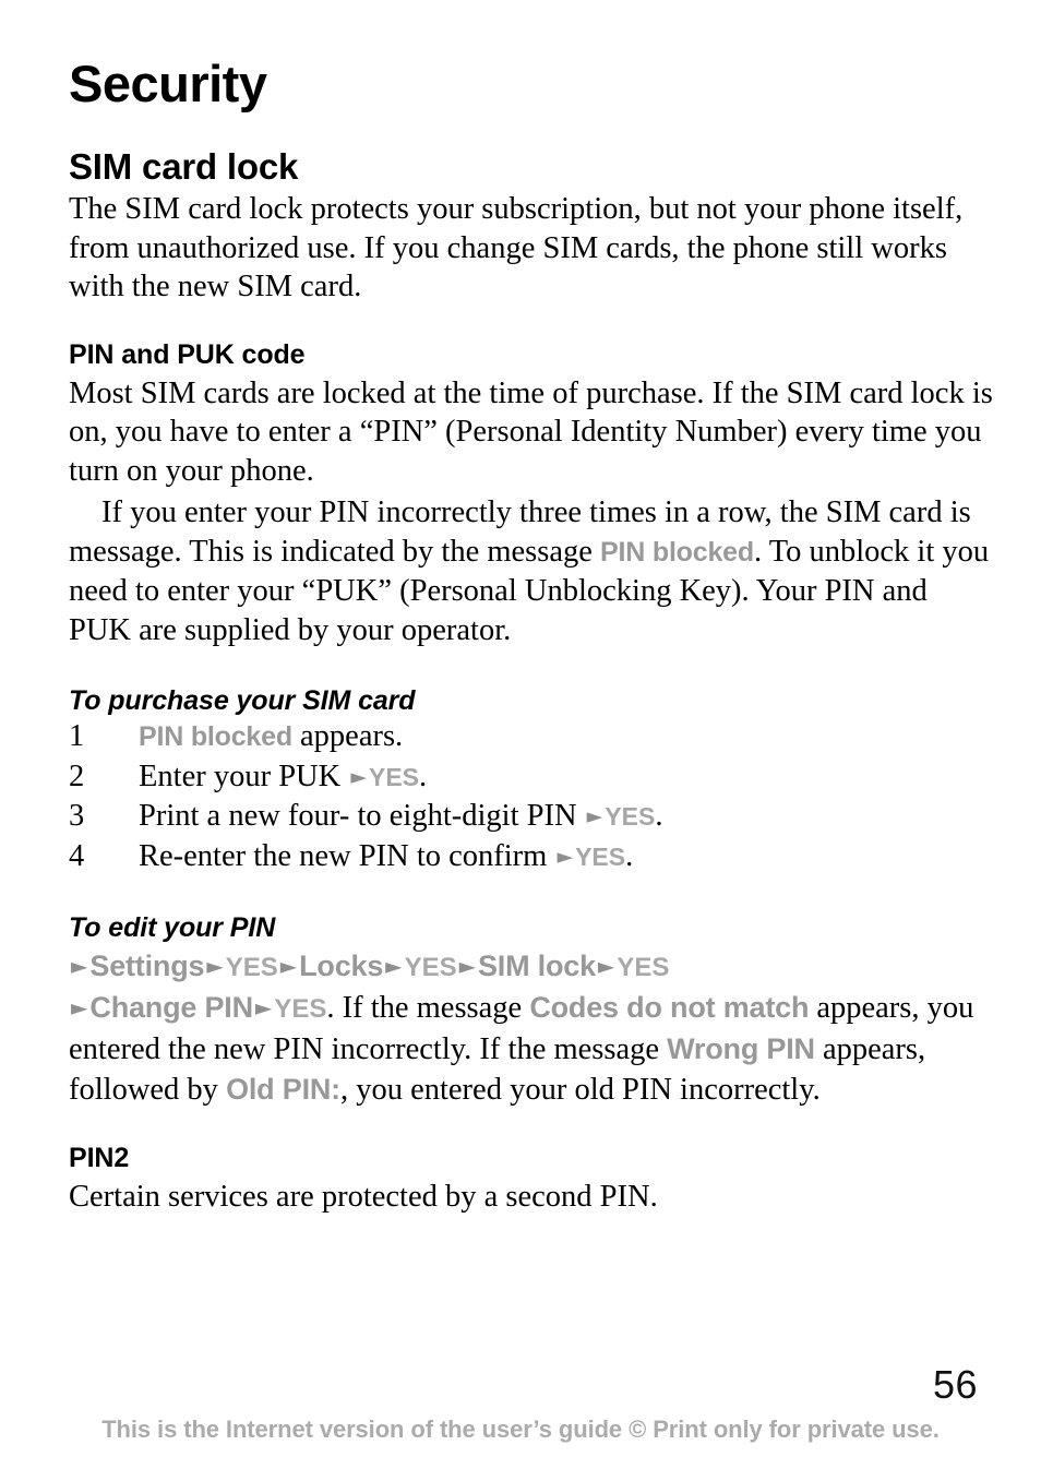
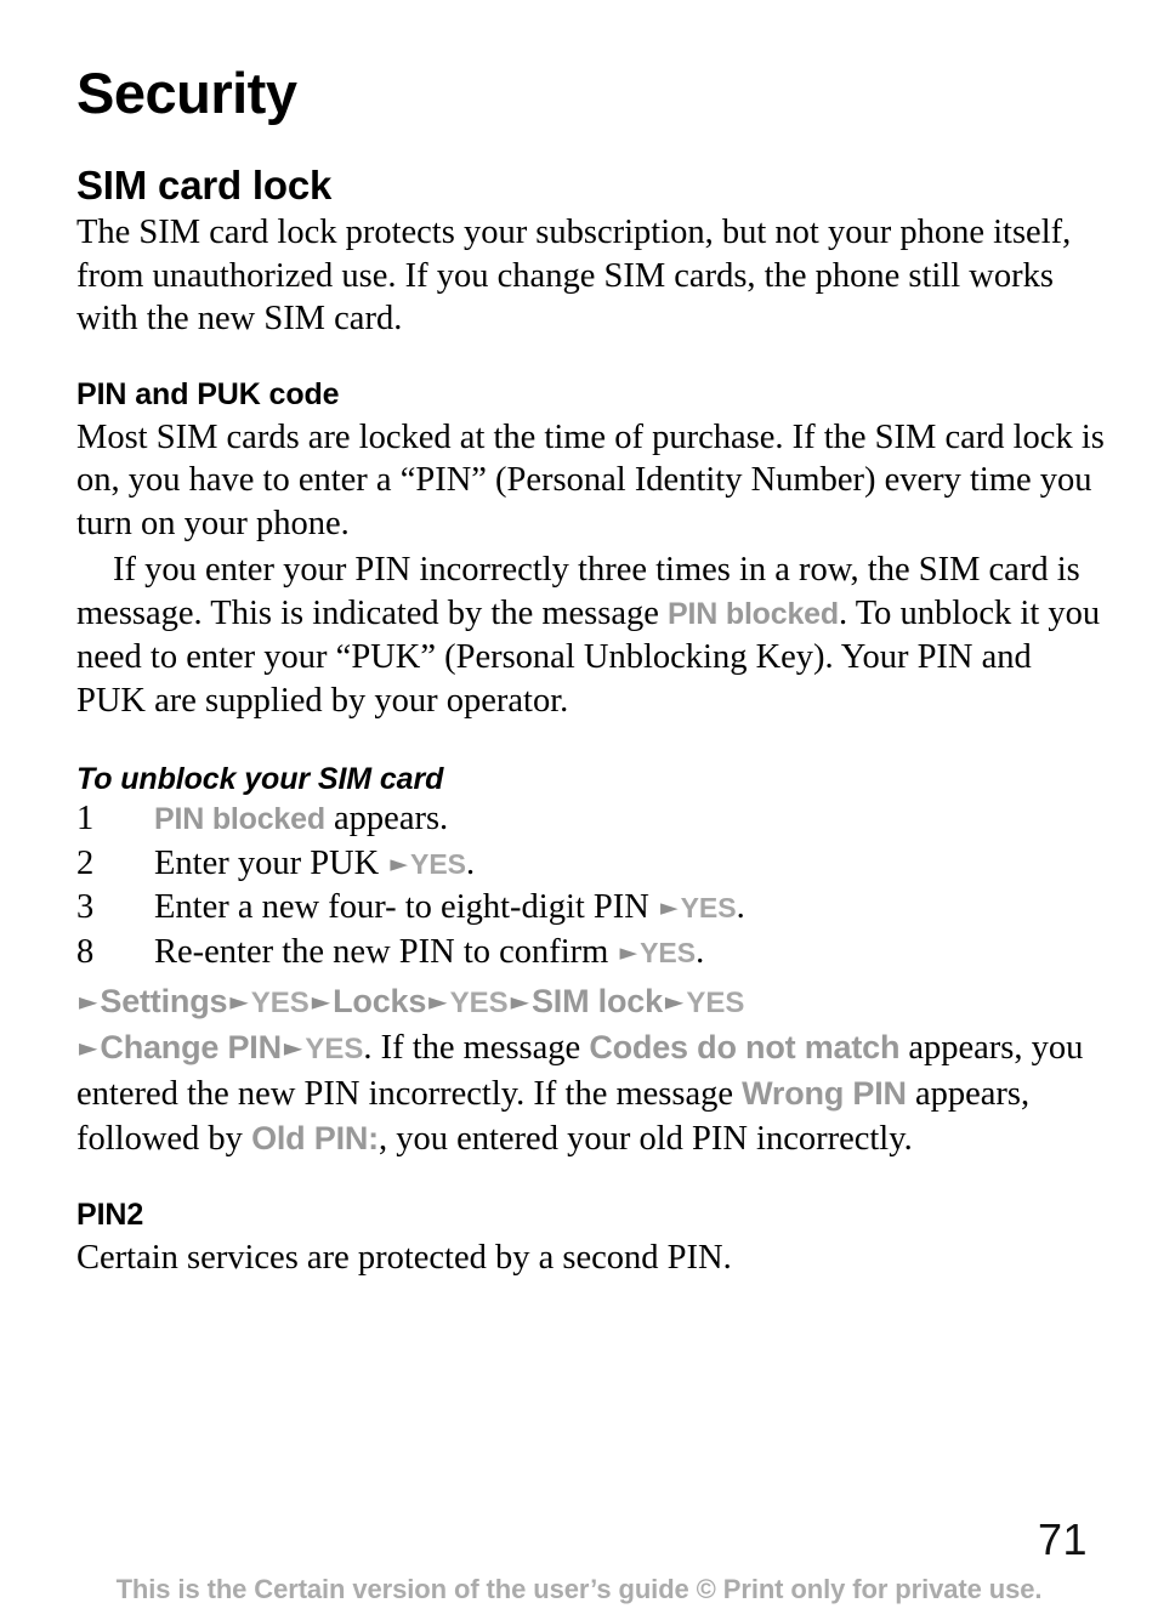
  Security
  SIM card lock
  The SIM card lock protects your subscription, but not your phone itself, from unauthorized use. If you change SIM cards, the phone still works with the new SIM card.
  PIN and PUK code
  Most SIM cards are locked at the time of purchase. If the SIM card lock is on, you have to enter a “PIN” (Personal Identity Number) every time you turn on your phone.
  If you enter your PIN incorrectly three times in a row, the SIM card is message. This is indicated by the message PIN blocked. To unblock it you need to enter your “PUK” (Personal Unblocking Key). Your PIN and PUK are supplied by your operator.
- To purchase your SIM card
+ To unblock your SIM card
  1
  PIN blocked appears.
  2
  Enter your PUK ►YES.
  3
- Print a new four- to eight-digit PIN ►YES.
+ Enter a new four- to eight-digit PIN ►YES.
- 4
+ 8
  Re-enter the new PIN to confirm ►YES.
- To edit your PIN
  ►Settings►YES►Locks►YES►SIM lock►YES
  ►Change PIN►YES. If the message Codes do not match appears, you entered the new PIN incorrectly. If the message Wrong PIN appears, followed by Old PIN:, you entered your old PIN incorrectly.
  PIN2
  Certain services are protected by a second PIN.
- 56
+ 71
- This is the Internet version of the user’s guide © Print only for private use.
+ This is the Certain version of the user’s guide © Print only for private use.
